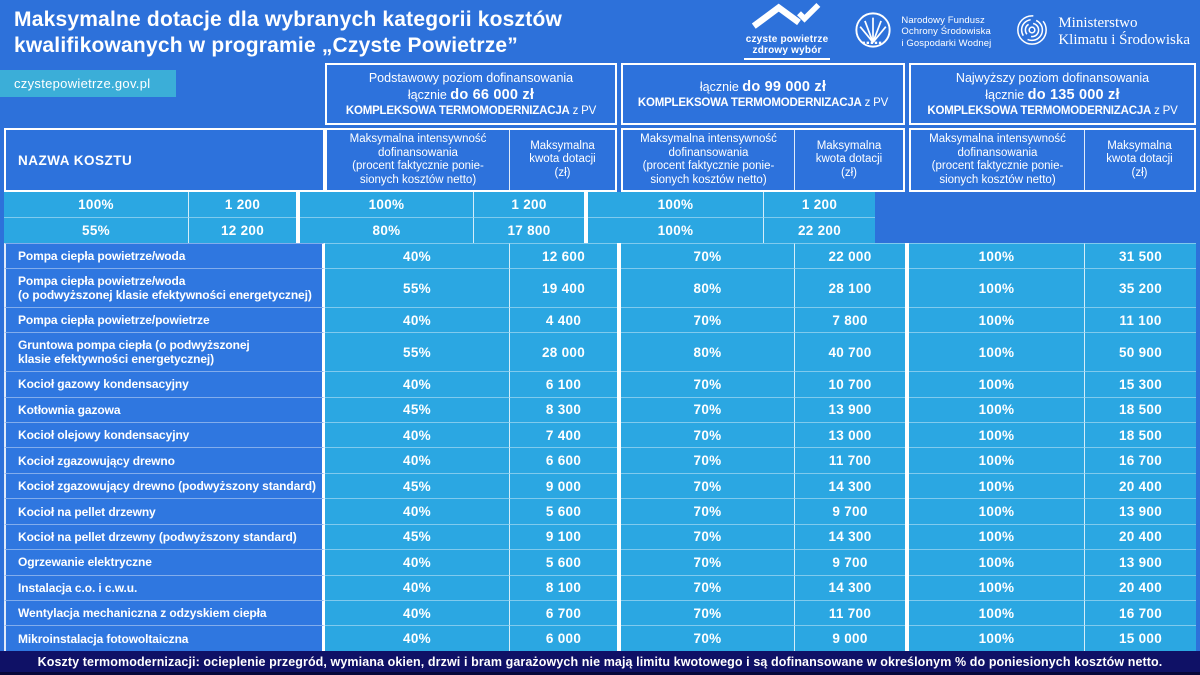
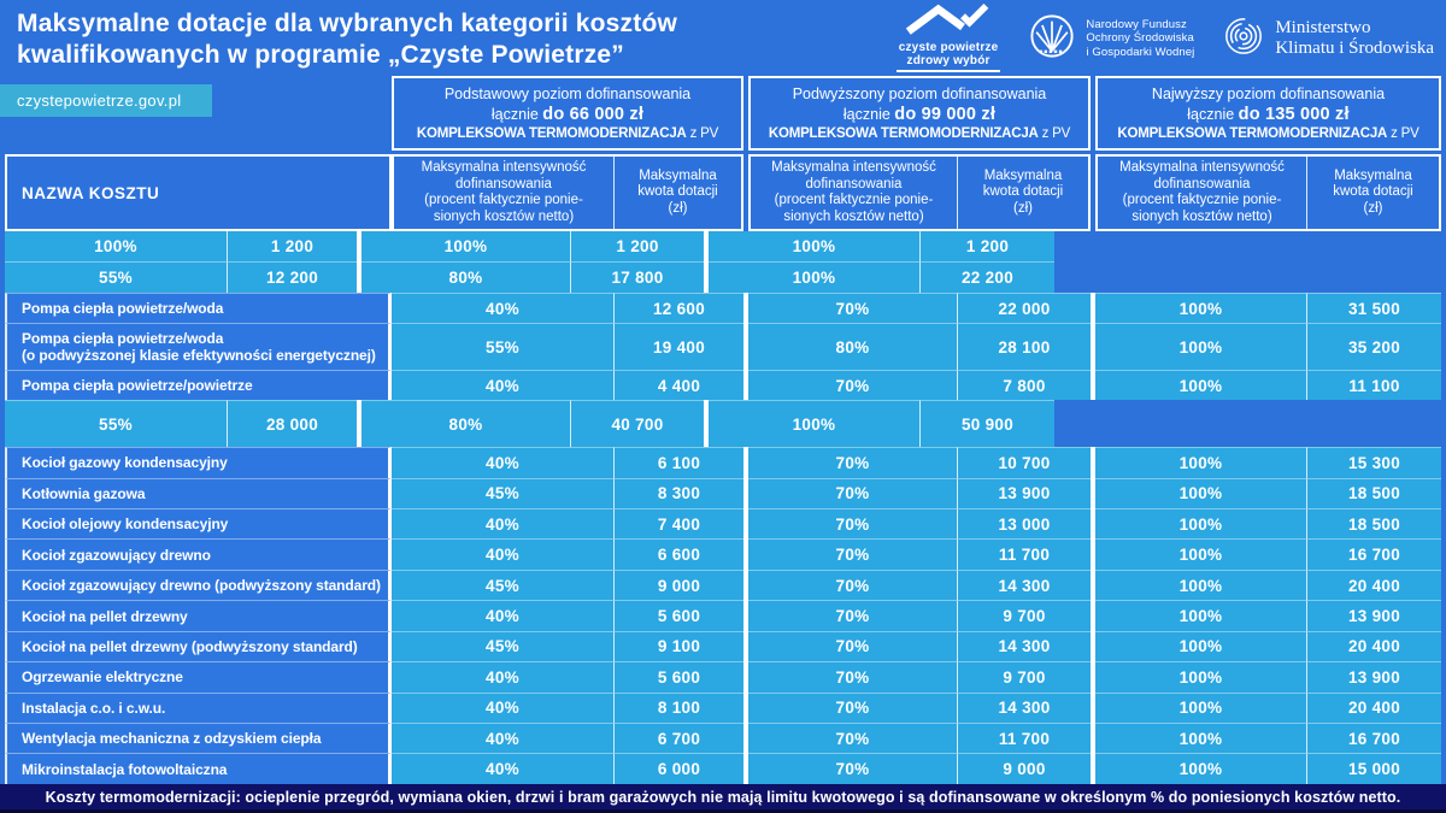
  Maksymalne dotacje dla wybranych kategorii kosztów
  kwalifikowanych w programie „Czyste Powietrze”
  czyste powietrze
  zdrowy wybór
  Narodowy Fundusz
  Ochrony Środowiska
  i Gospodarki Wodnej
  Ministerstwo
  Klimatu i Środowiska
  czystepowietrze.gov.pl
  Podstawowy poziom dofinansowania
  łącznie do 66 000 zł
  KOMPLEKSOWA TERMOMODERNIZACJA z PV
+ Podwyższony poziom dofinansowania
  łącznie do 99 000 zł
  KOMPLEKSOWA TERMOMODERNIZACJA z PV
  Najwyższy poziom dofinansowania
  łącznie do 135 000 zł
  KOMPLEKSOWA TERMOMODERNIZACJA z PV
  NAZWA KOSZTU
  Maksymalna intensywność
  dofinansowania
  (procent faktycznie ponie-
  sionych kosztów netto)
  Maksymalna
  kwota dotacji
  (zł)
  Maksymalna intensywność
  dofinansowania
  (procent faktycznie ponie-
  sionych kosztów netto)
  Maksymalna
  kwota dotacji
  (zł)
  Maksymalna intensywność
  dofinansowania
  (procent faktycznie ponie-
  sionych kosztów netto)
  Maksymalna
  kwota dotacji
  (zł)
  100%
  1 200
  100%
  1 200
  100%
  1 200
  55%
  12 200
  80%
  17 800
  100%
  22 200
  Pompa ciepła powietrze/woda
  40%
  12 600
  70%
  22 000
  100%
  31 500
  Pompa ciepła powietrze/woda
  (o podwyższonej klasie efektywności energetycznej)
  55%
  19 400
  80%
  28 100
  100%
  35 200
  Pompa ciepła powietrze/powietrze
  40%
  4 400
  70%
  7 800
  100%
  11 100
- Gruntowa pompa ciepła (o podwyższonej
- klasie efektywności energetycznej)
  55%
  28 000
  80%
  40 700
  100%
  50 900
  Kocioł gazowy kondensacyjny
  40%
  6 100
  70%
  10 700
  100%
  15 300
  Kotłownia gazowa
  45%
  8 300
  70%
  13 900
  100%
  18 500
  Kocioł olejowy kondensacyjny
  40%
  7 400
  70%
  13 000
  100%
  18 500
  Kocioł zgazowujący drewno
  40%
  6 600
  70%
  11 700
  100%
  16 700
  Kocioł zgazowujący drewno (podwyższony standard)
  45%
  9 000
  70%
  14 300
  100%
  20 400
  Kocioł na pellet drzewny
  40%
  5 600
  70%
  9 700
  100%
  13 900
  Kocioł na pellet drzewny (podwyższony standard)
  45%
  9 100
  70%
  14 300
  100%
  20 400
  Ogrzewanie elektryczne
  40%
  5 600
  70%
  9 700
  100%
  13 900
  Instalacja c.o. i c.w.u.
  40%
  8 100
  70%
  14 300
  100%
  20 400
  Wentylacja mechaniczna z odzyskiem ciepła
  40%
  6 700
  70%
  11 700
  100%
  16 700
  Mikroinstalacja fotowoltaiczna
  40%
  6 000
  70%
  9 000
  100%
  15 000
  Koszty termomodernizacji: ocieplenie przegród, wymiana okien, drzwi i bram garażowych nie mają limitu kwotowego i są dofinansowane w określonym % do poniesionych kosztów netto.
